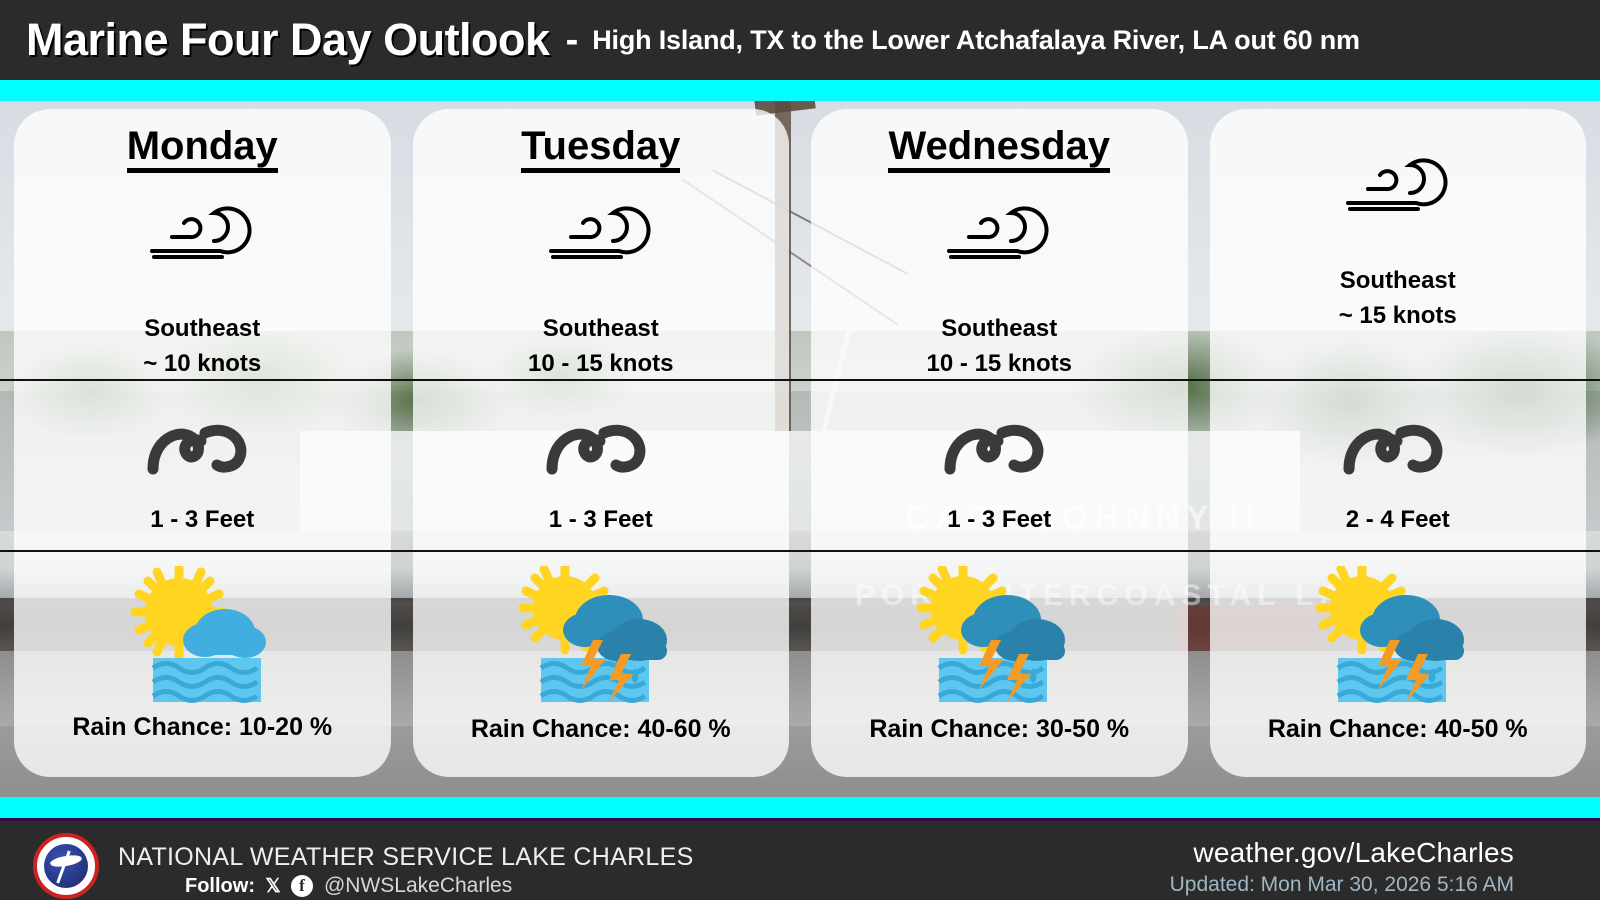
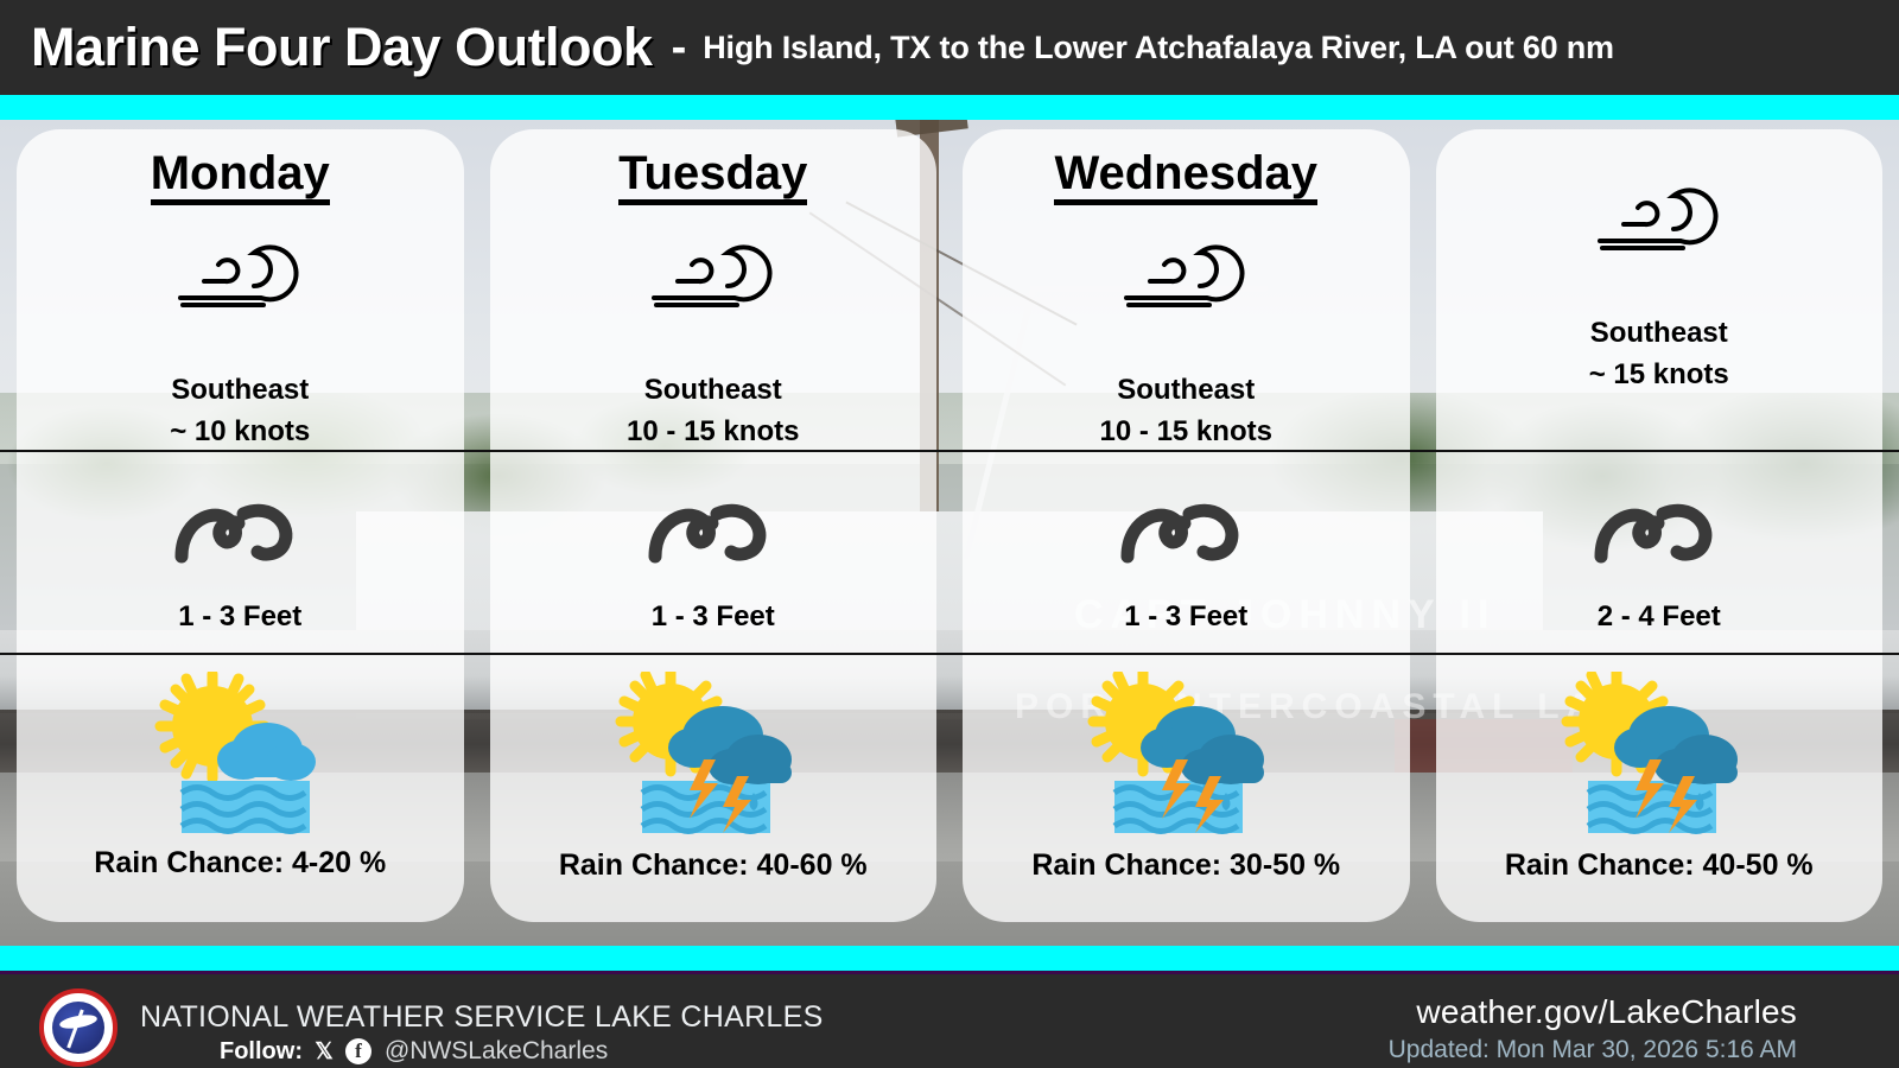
  Marine Four Day Outlook
  -
  High Island, TX to the Lower Atchafalaya River, LA out 60 nm
  CAPT JOHNNY II
  POTERCOASTAL L
  Monday
  Southeast
  ~ 10 knots
  1 - 3 Feet
- Rain Chance: 10-20 %
+ Rain Chance: 4-20 %
  Tuesday
  Southeast
  10 - 15 knots
  1 - 3 Feet
  Rain Chance: 40-60 %
  Wednesday
  Southeast
  10 - 15 knots
  1 - 3 Feet
  Rain Chance: 30-50 %
  Southeast
  ~ 15 knots
  2 - 4 Feet
  Rain Chance: 40-50 %
  NATIONAL WEATHER SERVICE LAKE CHARLES
  Follow:
  𝕏
  f
  @NWSLakeCharles
  weather.gov/LakeCharles
  Updated: Mon Mar 30, 2026 5:16 AM
